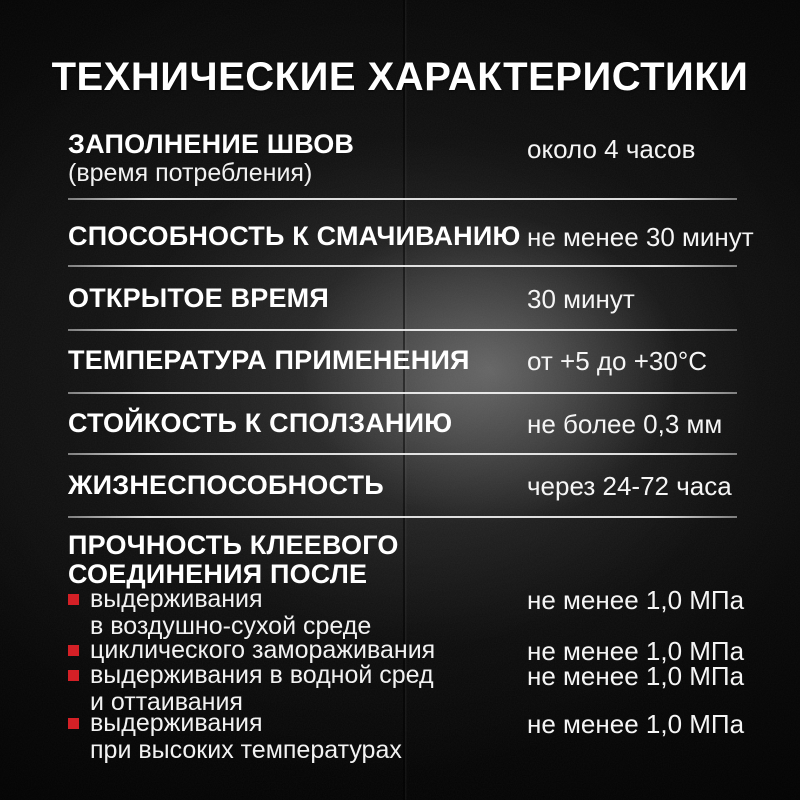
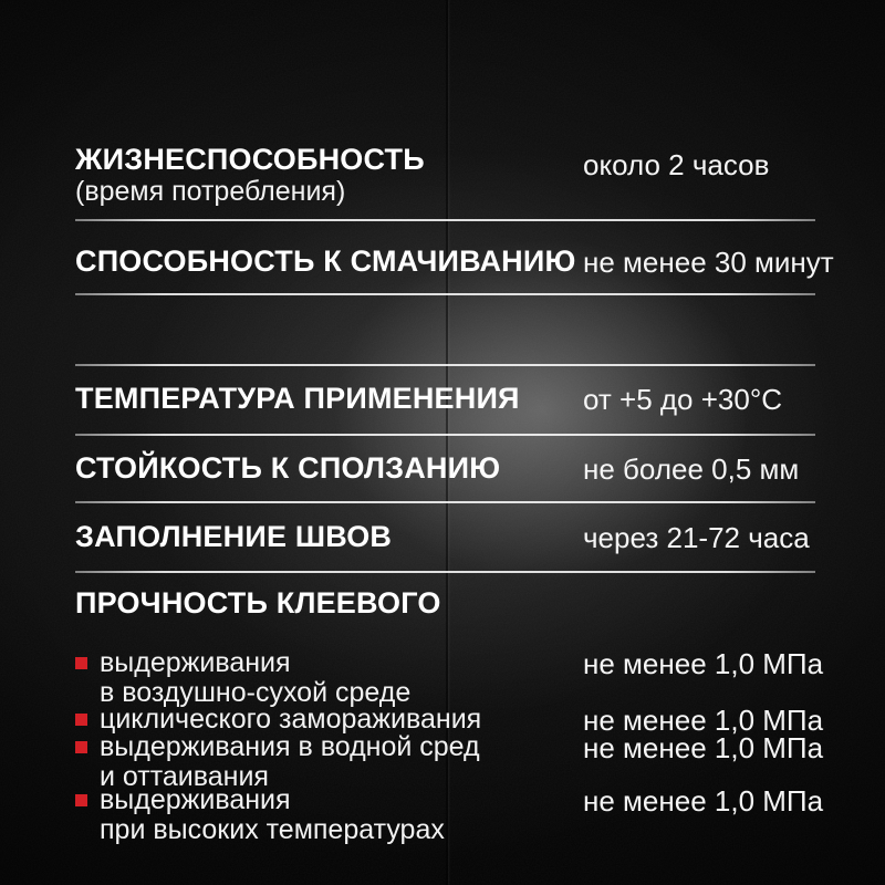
- ТЕХНИЧЕСКИЕ ХАРАКТЕРИСТИКИ
- ЗАПОЛНЕНИЕ ШВОВ
+ ЖИЗНЕСПОСОБНОСТЬ
  (время потребления)
- около 4 часов
+ около 2 часов
  СПОСОБНОСТЬ К СМАЧИВАНИЮ
  не менее 30 минут
- ОТКРЫТОЕ ВРЕМЯ
- 30 минут
  ТЕМПЕРАТУРА ПРИМЕНЕНИЯ
  от +5 до +30°С
  СТОЙКОСТЬ К СПОЛЗАНИЮ
- не более 0,3 мм
+ не более 0,5 мм
- ЖИЗНЕСПОСОБНОСТЬ
+ ЗАПОЛНЕНИЕ ШВОВ
- через 24-72 часа
+ через 21-72 часа
  ПРОЧНОСТЬ КЛЕЕВОГО
- СОЕДИНЕНИЯ ПОСЛЕ
  выдерживания
  в воздушно-сухой среде
  не менее 1,0 МПа
  циклического замораживания
  не менее 1,0 МПа
  выдерживания в водной сред
  и оттаивания
  не менее 1,0 МПа
  выдерживания
  при высоких температурах
  не менее 1,0 МПа
